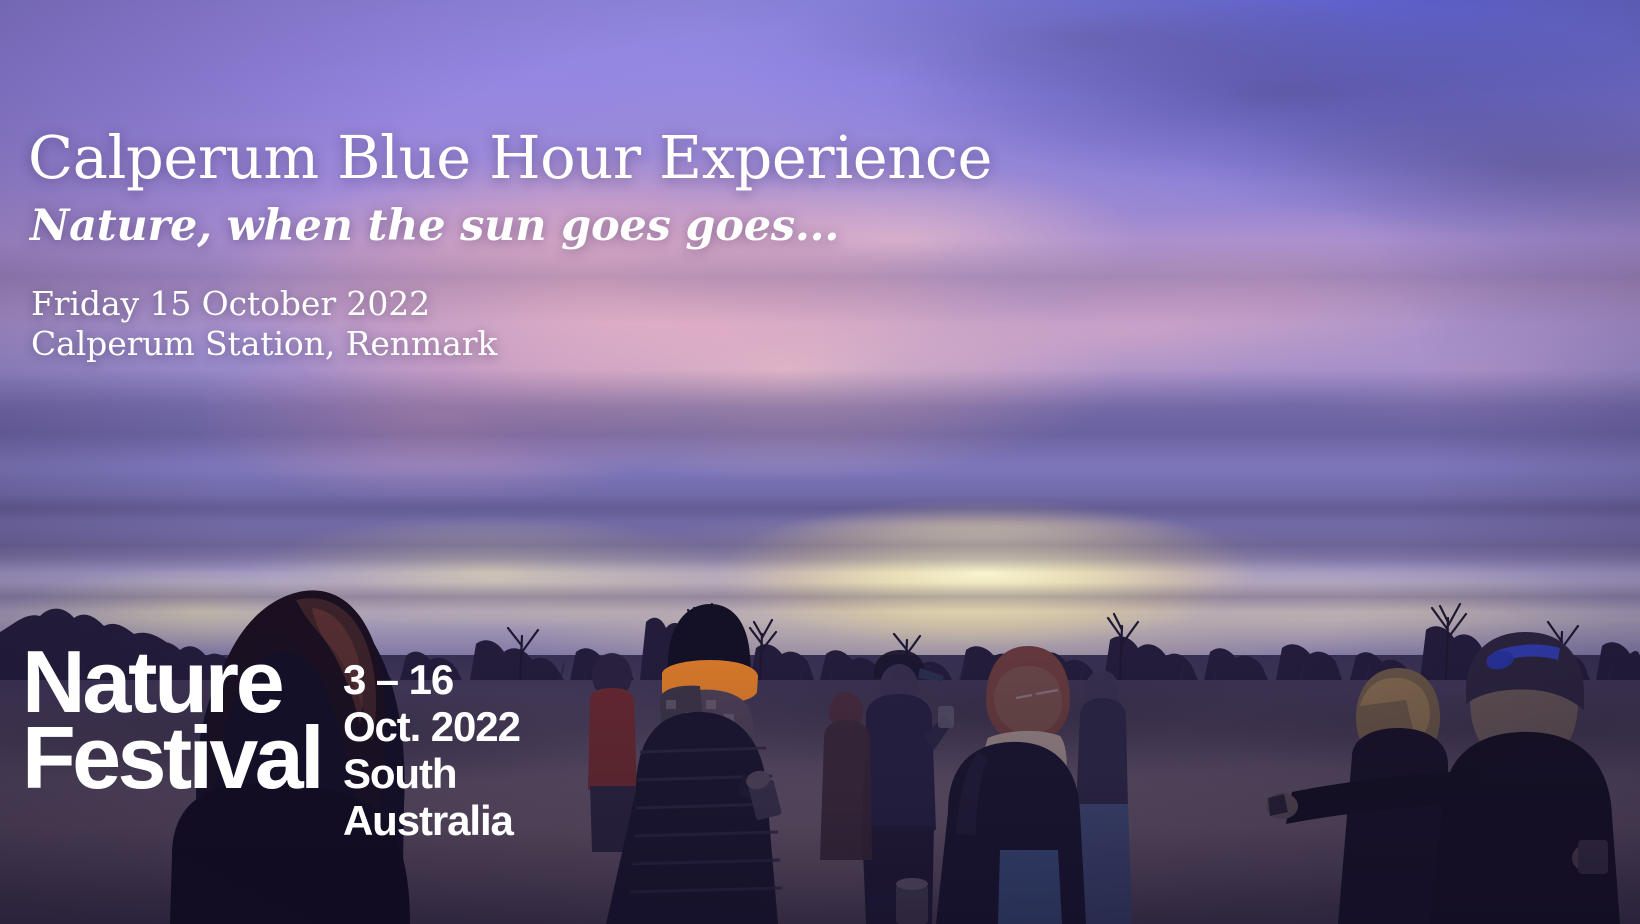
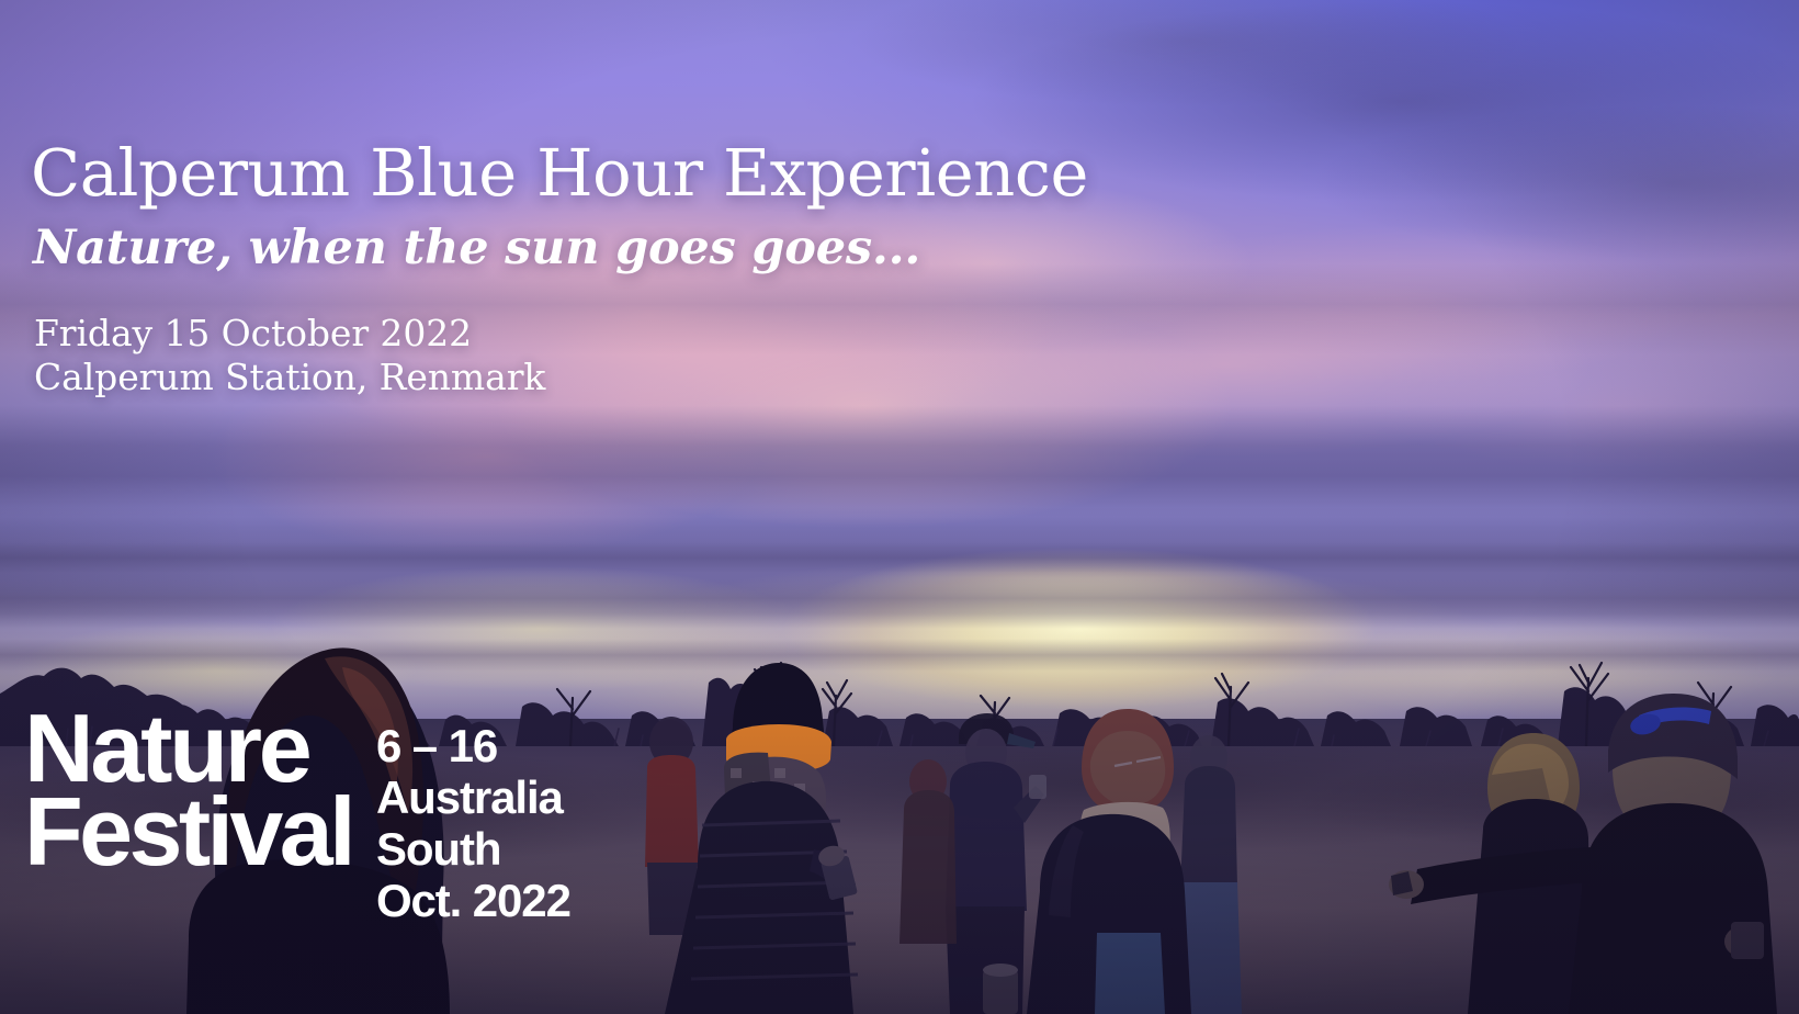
  Calperum Blue Hour Experience
  Nature, when the sun goes goes...
  Friday 15 October 2022
  Calperum Station, Renmark
  Nature
  Festival
- 3 – 16
+ 6 – 16
- Oct. 2022
+ Australia
  South
- Australia
+ Oct. 2022
